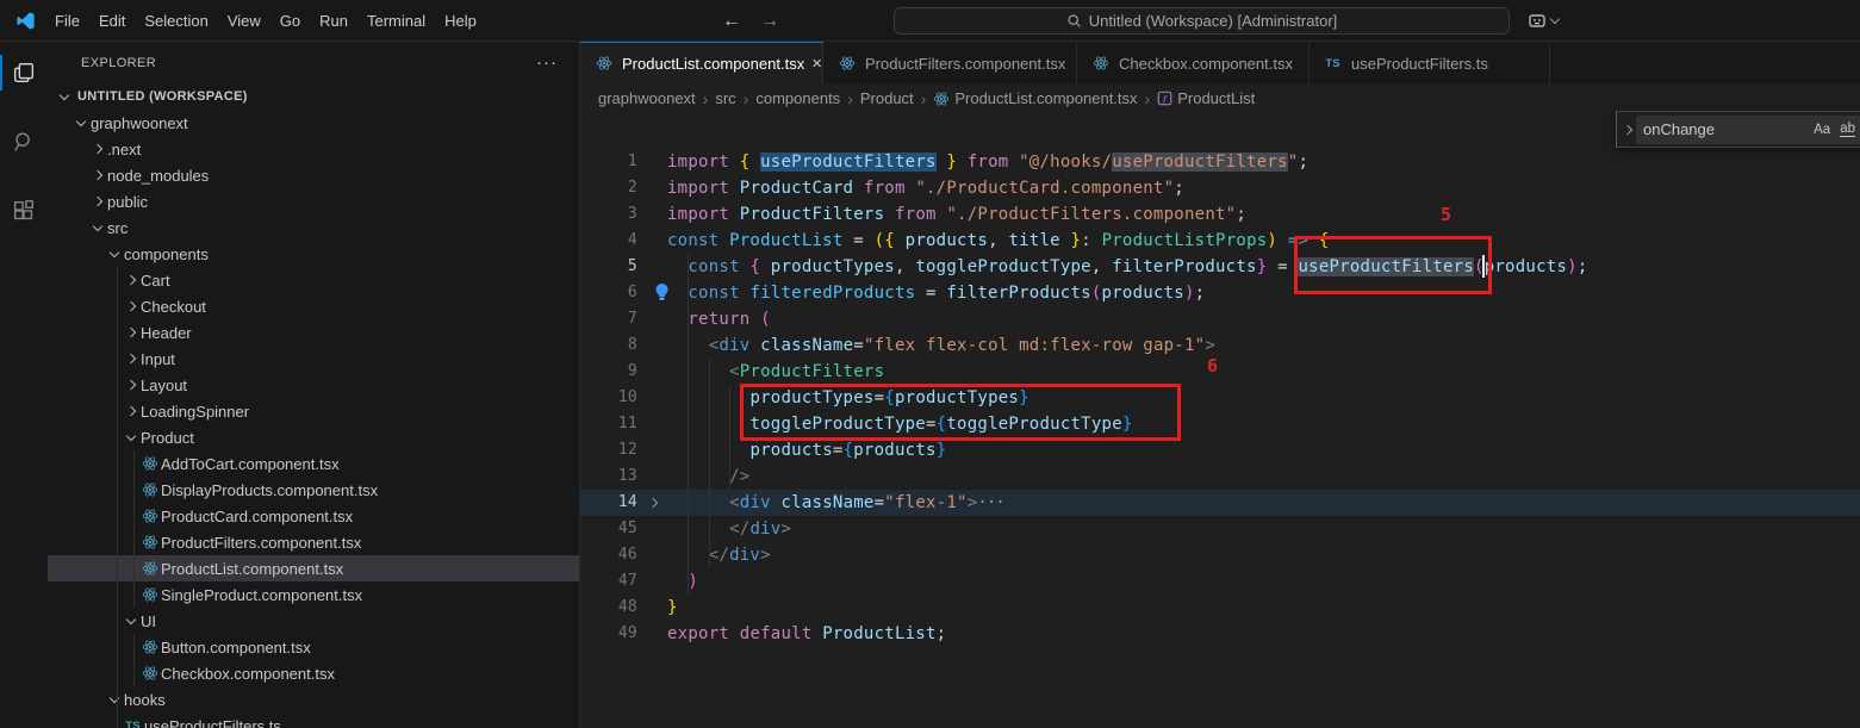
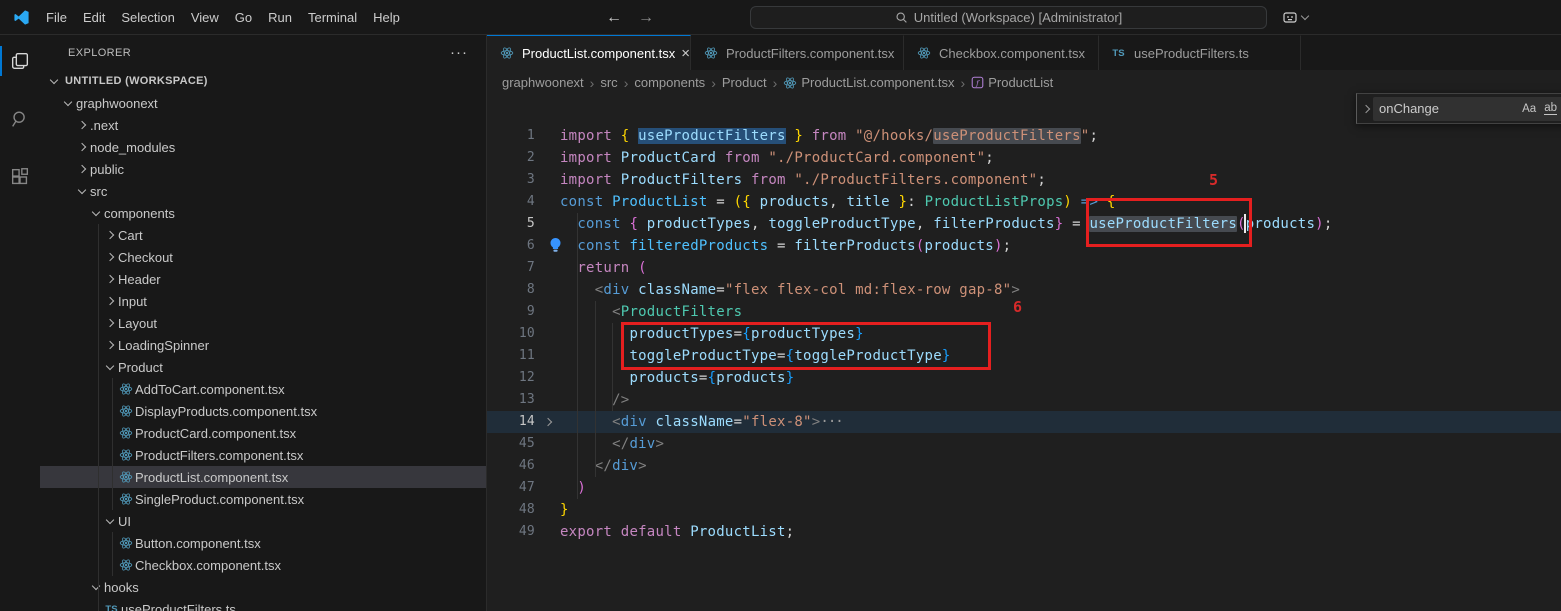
  File
  Edit
  Selection
  View
  Go
  Run
  Terminal
  Help
  ←
  →
  Untitled (Workspace) [Administrator]
  EXPLORER
  ···
  UNTITLED (WORKSPACE)
  graphwoonext
  .next
  node_modules
  public
  src
  components
  Cart
  Checkout
  Header
  Input
  Layout
  LoadingSpinner
  Product
  AddToCart.component.tsx
  DisplayProducts.component.tsx
  ProductCard.component.tsx
  ProductFilters.component.tsx
  ProductList.component.tsx
  SingleProduct.component.tsx
  UI
  Button.component.tsx
  Checkbox.component.tsx
  hooks
  TS
  useProductFilters.ts
  ProductList.component.tsx
  ×
  ProductFilters.component.tsx
  Checkbox.component.tsx
  TS
  useProductFilters.ts
  graphwoonext
  ›
  src
  ›
  components
  ›
  Product
  ›
  ProductList.component.tsx
  ›
  f
  ProductList
  1
  import { useProductFilters } from "@/hooks/useProductFilters";
  2
  import ProductCard from "./ProductCard.component";
  3
  import ProductFilters from "./ProductFilters.component";
  4
  const ProductList = ({ products, title }: ProductListProps) => {
  5
  const { productTypes, toggleProductType, filterProducts} = useProductFilters(products);
  6
  const filteredProducts = filterProducts(products);
  7
  return (
  8
- <div className="flex flex-col md:flex-row gap-1">
+ <div className="flex flex-col md:flex-row gap-8">
  9
  <ProductFilters
  10
  productTypes={productTypes}
  11
  toggleProductType={toggleProductType}
  12
  products={products}
  13
  />
  14
- <div className="flex-1">···
+ <div className="flex-8">···
  45
  </div>
  46
  </div>
  47
  )
  48
  }
  49
  export default ProductList;
  5
  6
  onChange
  Aa
  ab
